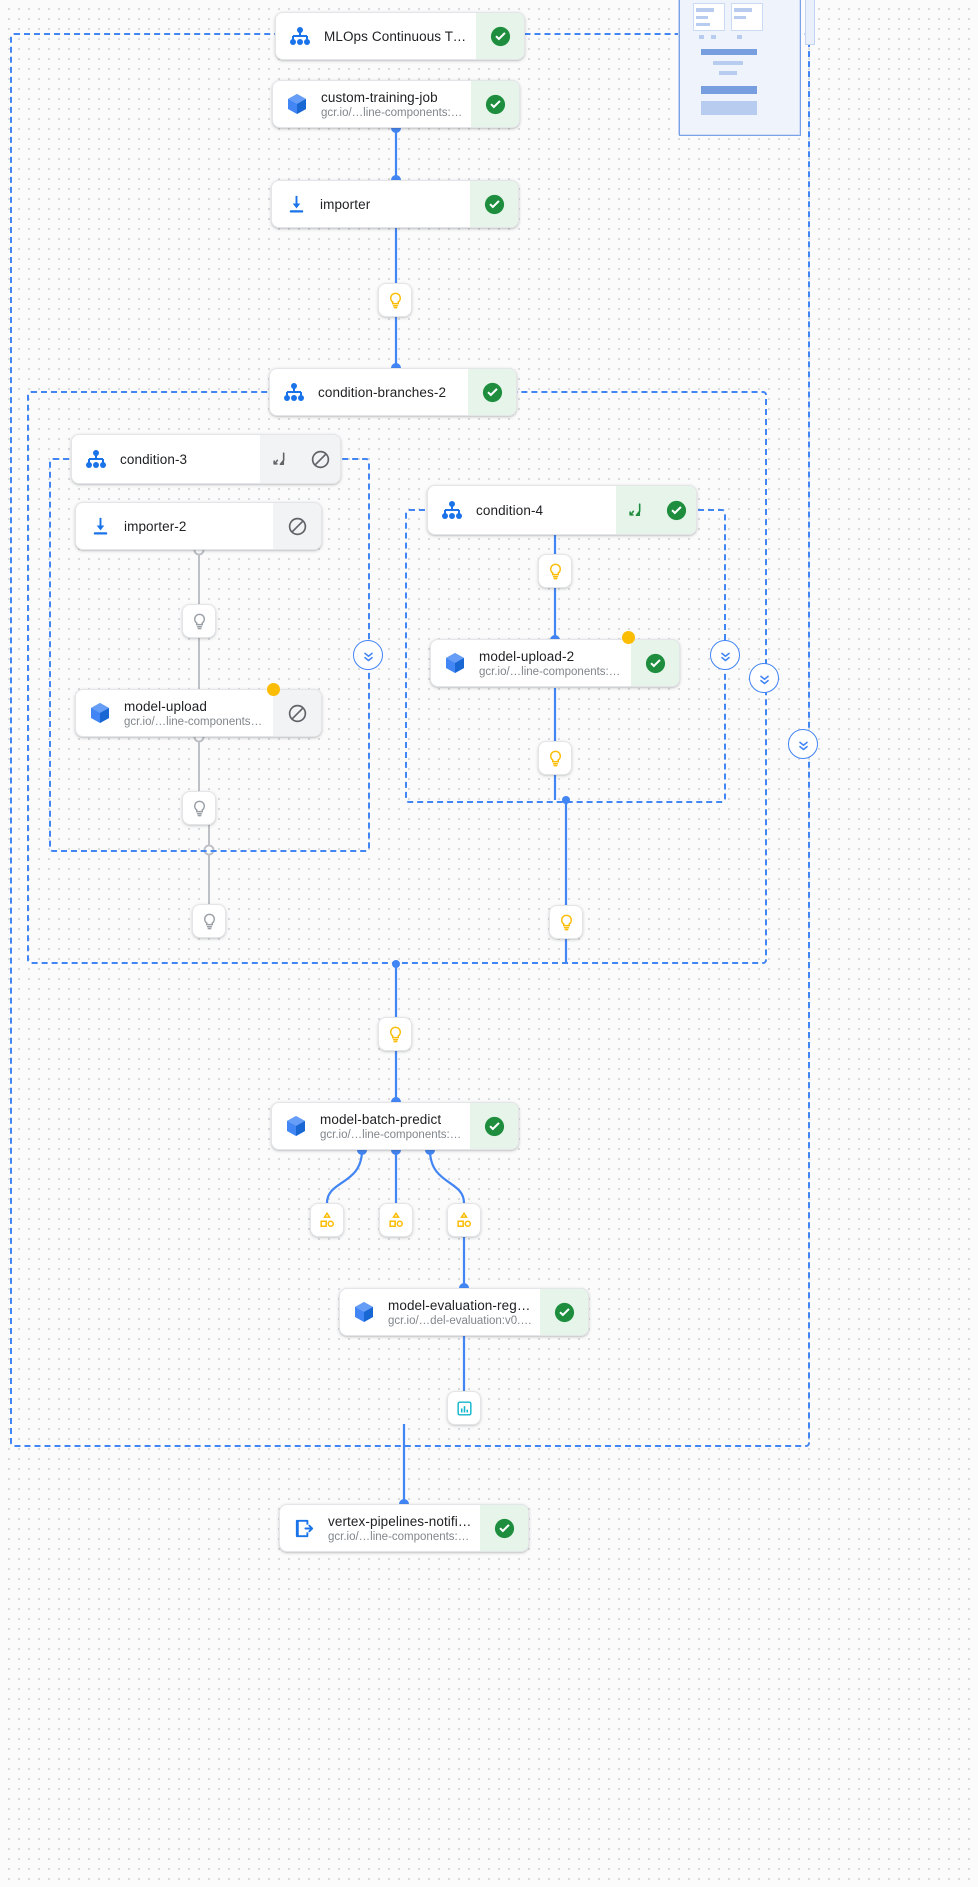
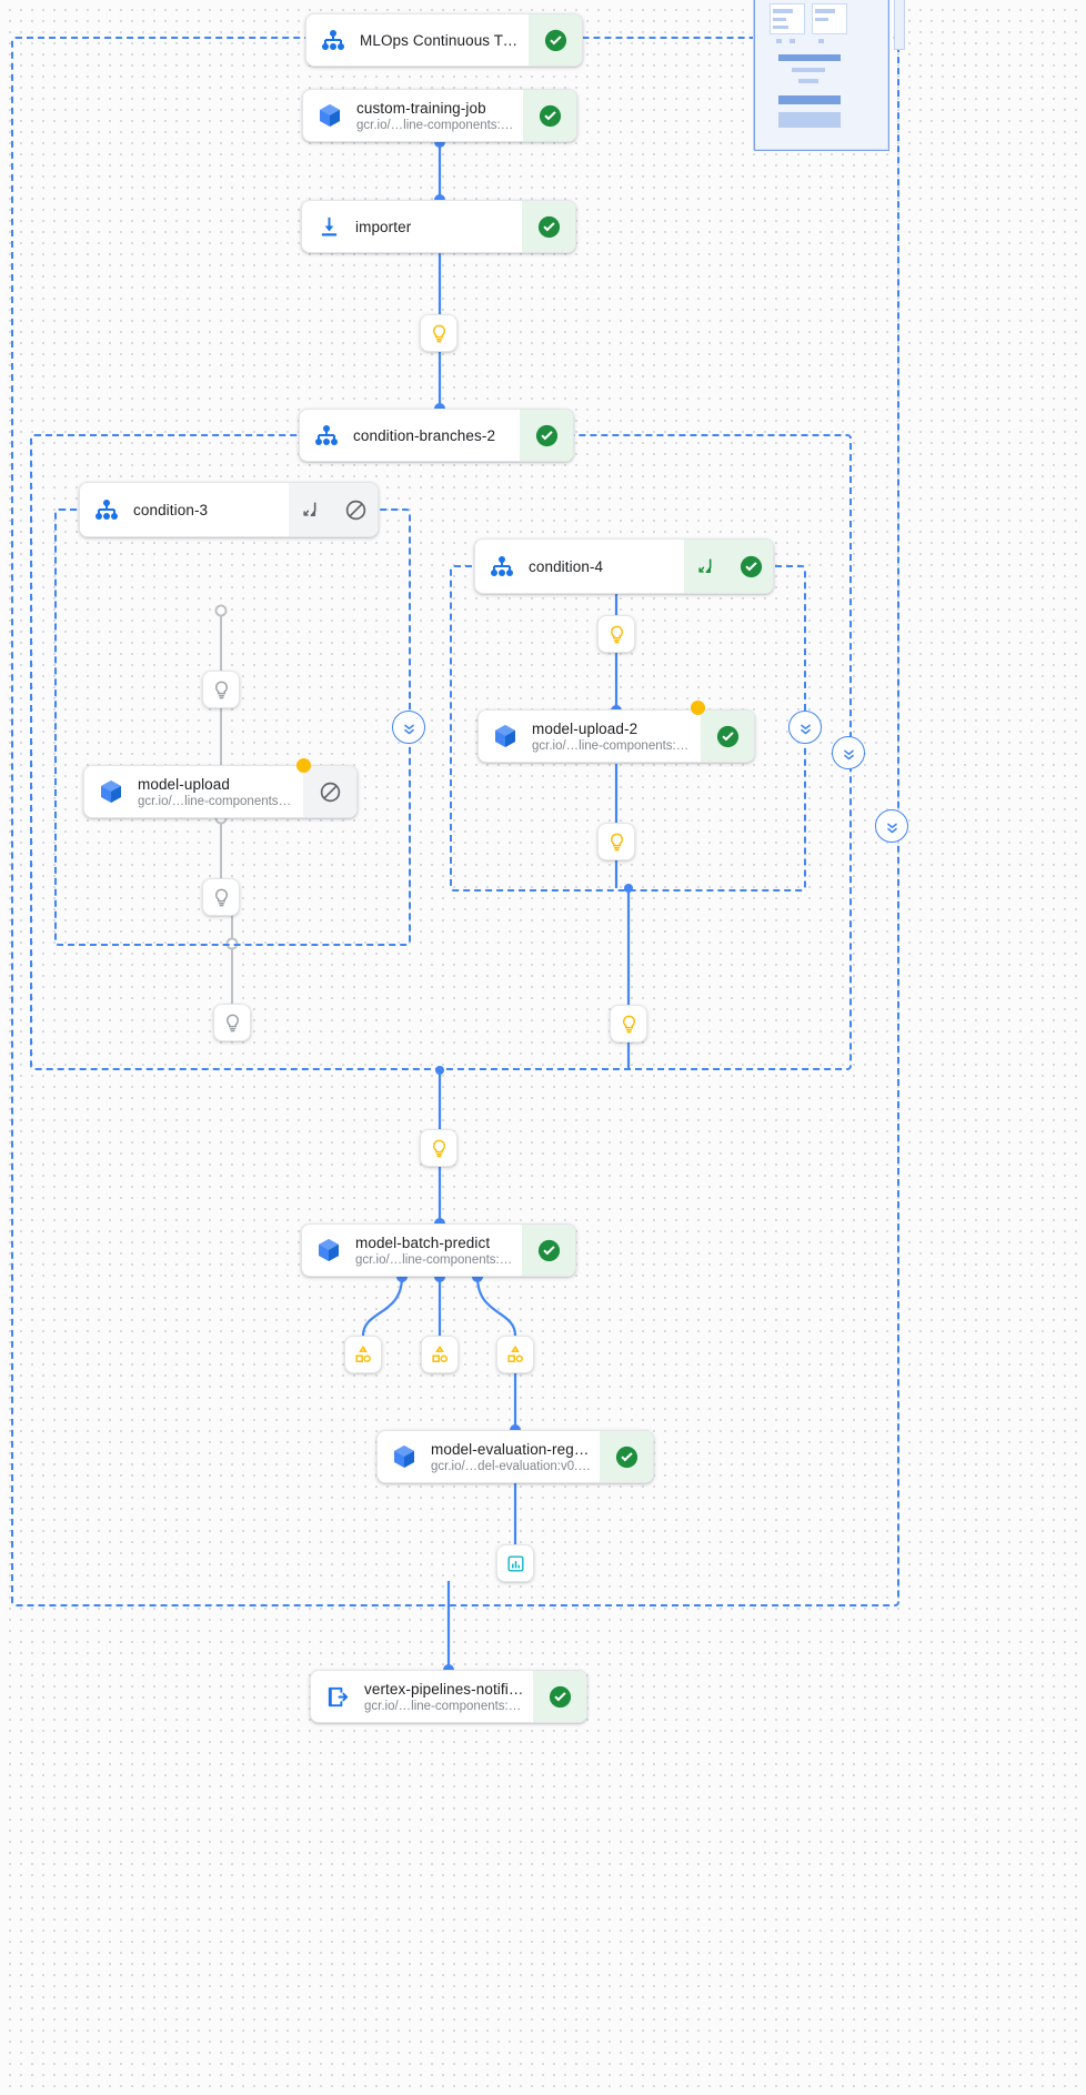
  MLOps Continuous Trai
  custom-training-job
  gcr.io/…line-components:2.
  importer
  condition-branches-2
  condition-3
- importer-2
  model-upload
  gcr.io/…line-components:2.
  condition-4
  model-upload-2
  gcr.io/…line-components:2.6
  model-batch-predict
  gcr.io/…line-components:2.
  model-evaluation-regre
  gcr.io/…del-evaluation:v0.9.
  vertex-pipelines-notifica
  gcr.io/…line-components:2.6
